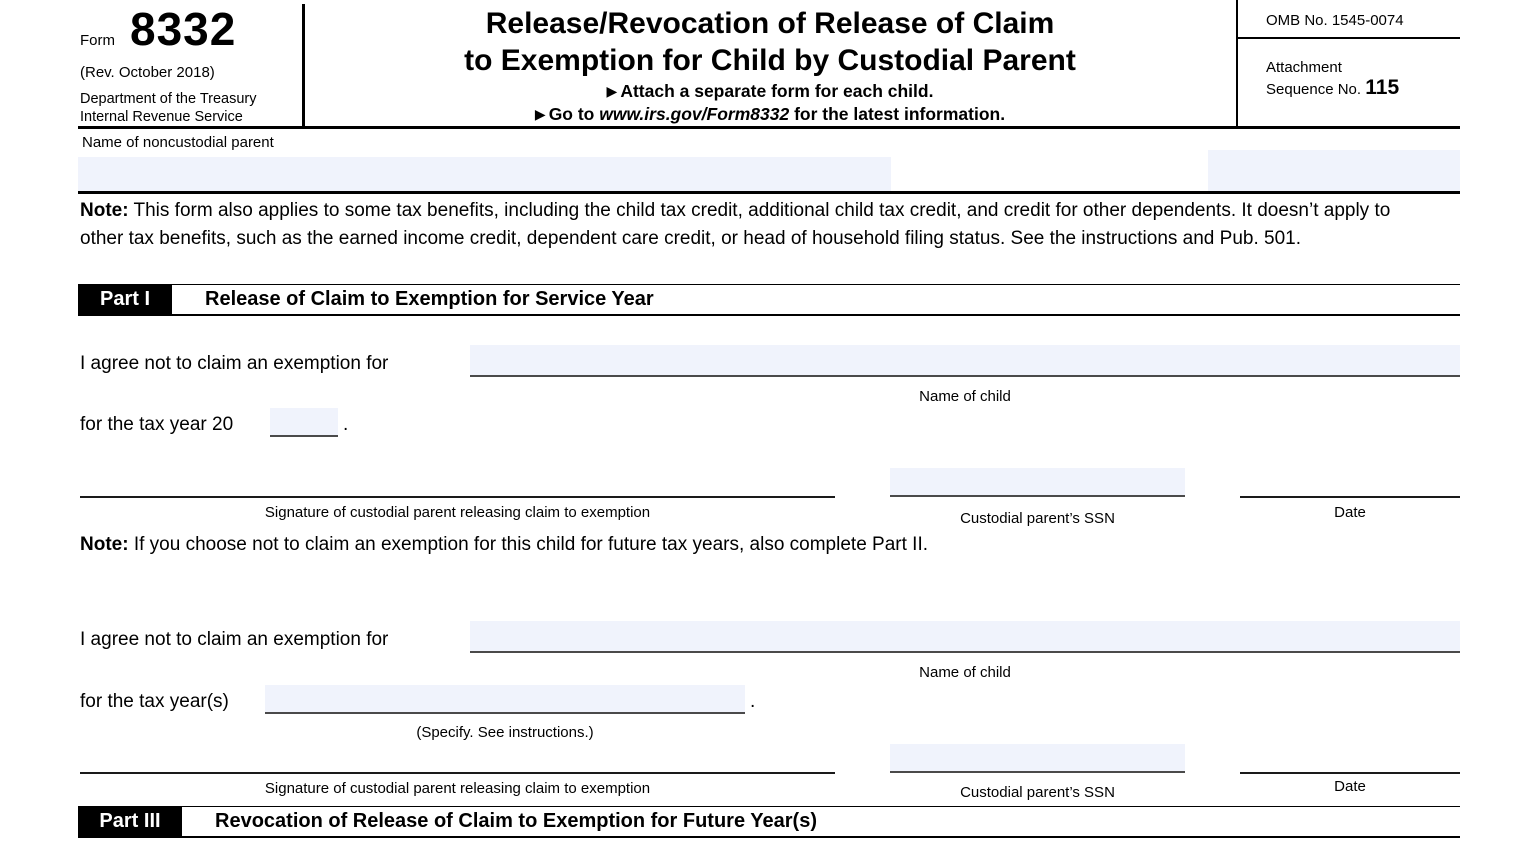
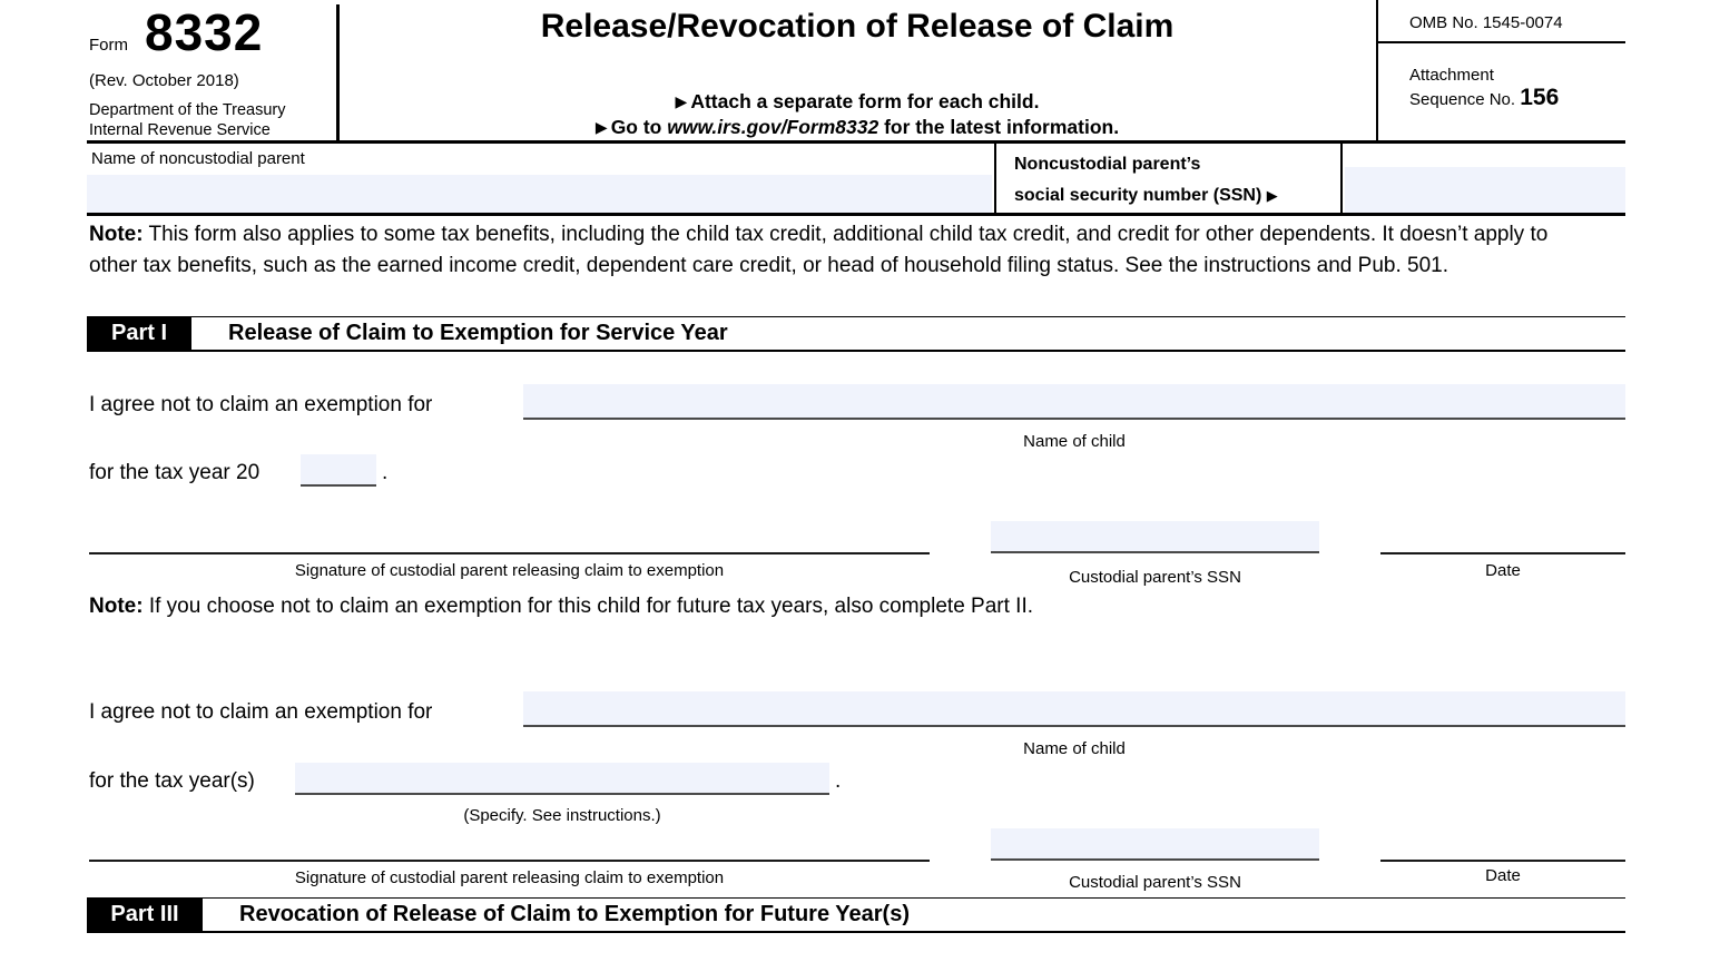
  Form
  8332
  (Rev. October 2018)
  Department of the Treasury
  Internal Revenue Service
  Release/Revocation of Release of Claim
- to Exemption for Child by Custodial Parent
  ▶ Attach a separate form for each child.
  ▶ Go to www.irs.gov/Form8332 for the latest information.
  OMB No. 1545-0074
  Attachment
- Sequence No. 115
+ Sequence No. 156
  Name of noncustodial parent
+ Noncustodial parent’s
+ social security number (SSN) ▶
  Note: This form also applies to some tax benefits, including the child tax credit, additional child tax credit, and credit for other dependents. It doesn’t apply to other tax benefits, such as the earned income credit, dependent care credit, or head of household filing status. See the instructions and Pub. 501.
  Part I
  Release of Claim to Exemption for Service Year
  I agree not to claim an exemption for
  Name of child
  for the tax year 20
  .
  Signature of custodial parent releasing claim to exemption
  Custodial parent’s SSN
  Date
  Note: If you choose not to claim an exemption for this child for future tax years, also complete Part II.
  I agree not to claim an exemption for
  Name of child
  for the tax year(s)
  .
  (Specify. See instructions.)
  Signature of custodial parent releasing claim to exemption
  Custodial parent’s SSN
  Date
  Part III
  Revocation of Release of Claim to Exemption for Future Year(s)
